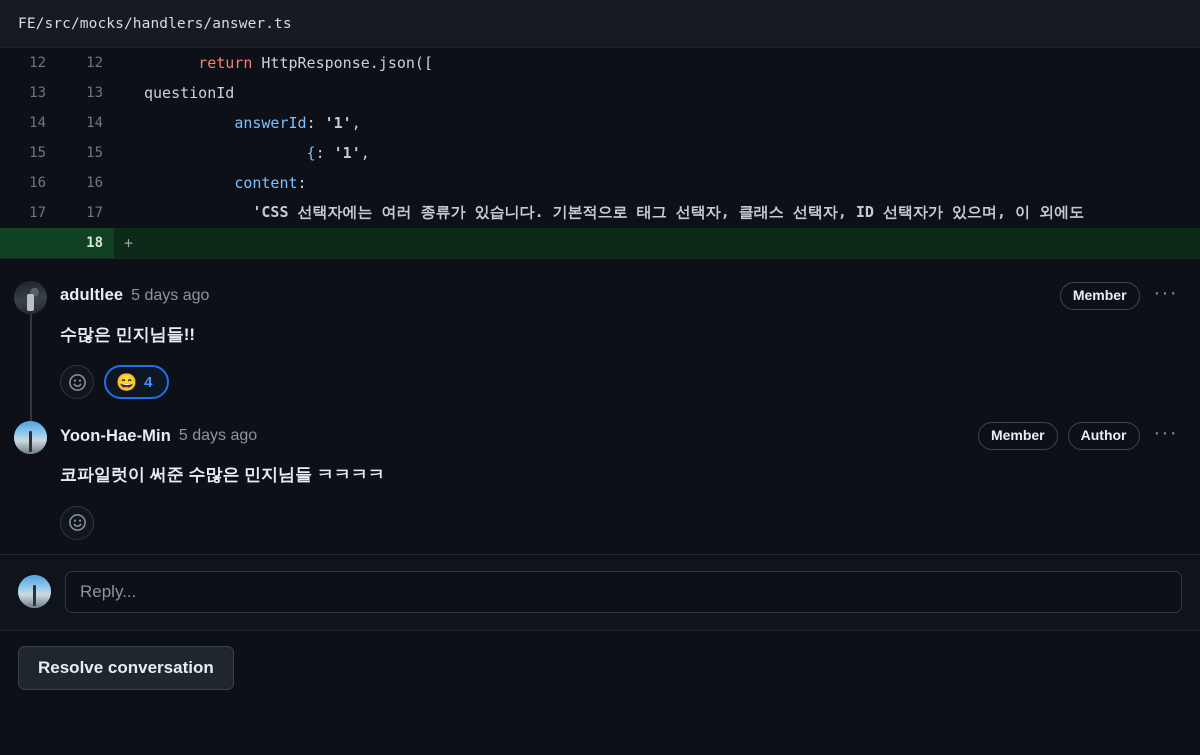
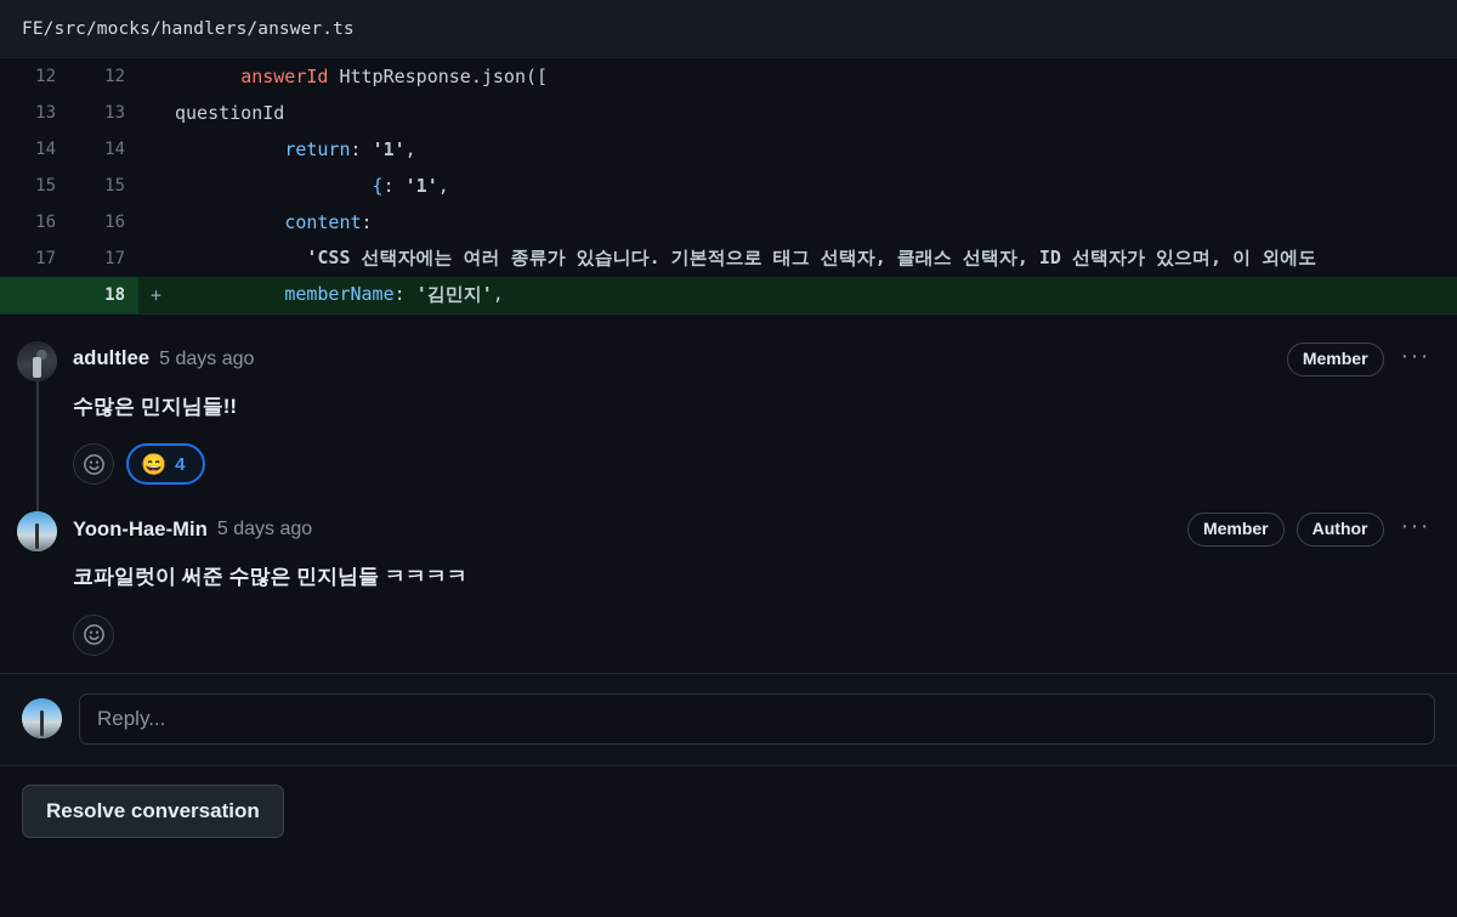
  FE/src/mocks/handlers/answer.ts
  12
  12
- return HttpResponse.json([
+ answerId HttpResponse.json([
  13
  13
  questionId
  14
  14
- answerId: '1',
+ return: '1',
  15
  15
  {: '1',
  16
  16
  content:
  17
  17
  'CSS 선택자에는 여러 종류가 있습니다. 기본적으로 태그 선택자, 클래스 선택자, ID 선택자가 있으며, 이 외에도
  18
  +
+ memberName: '김민지',
  adultlee
  5 days ago
  Member
  ···
  수많은 민지님들!!
  😄
  4
  Yoon-Hae-Min
  5 days ago
  Member
  Author
  ···
  코파일럿이 써준 수많은 민지님들 ㅋㅋㅋㅋ
  Reply...
  Resolve conversation
